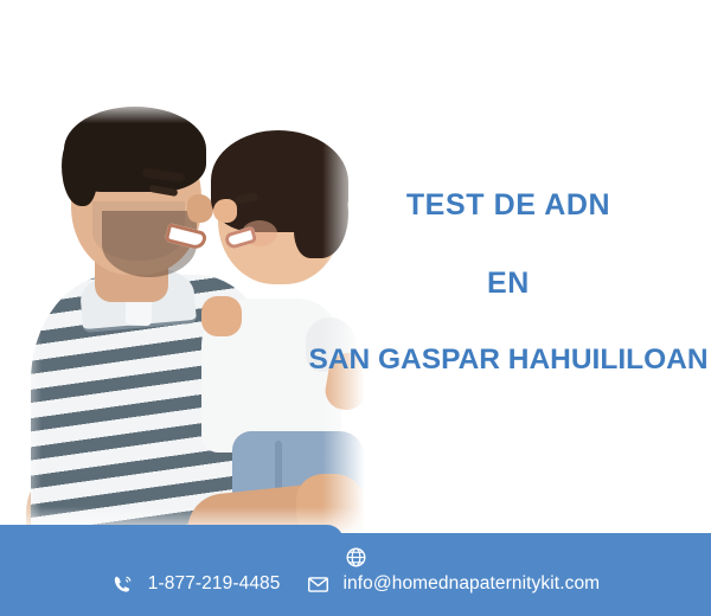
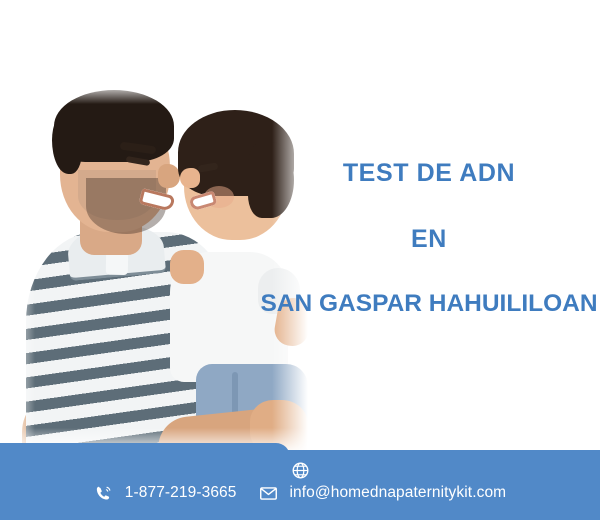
  TEST DE ADN
  EN
  SAN GASPAR HAHUILILOAN
- 1-877-219-4485
+ 1-877-219-3665
  info@homednapaternitykit.com
